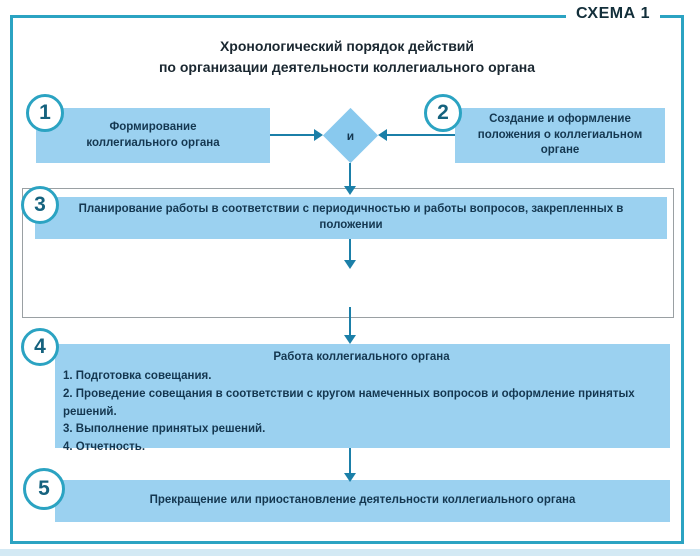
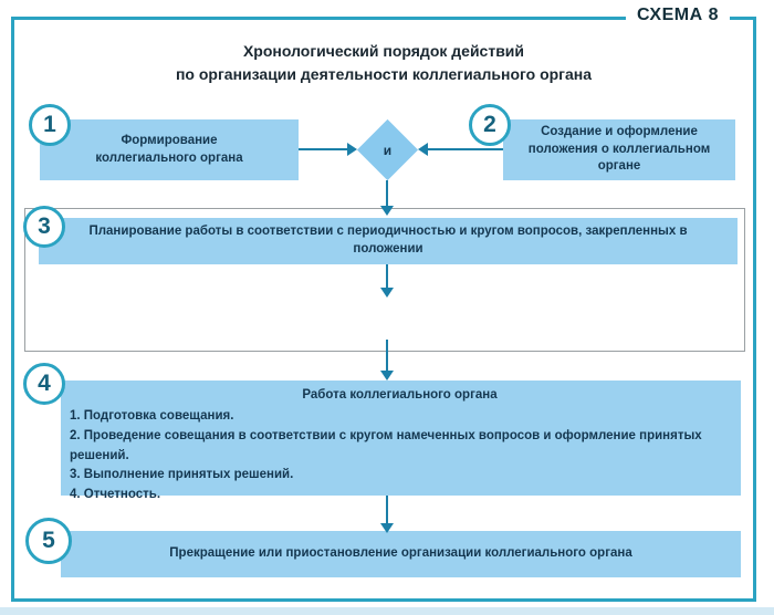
- СХЕМА 1
+ СХЕМА 8
  Хронологический порядок действий
  по организации деятельности коллегиального органа
  1
  Формирование коллегиального органа
  и
  2
  Создание и оформление положения о коллегиальном органе
  3
- Планирование работы в соответствии с периодичностью и работы вопросов, закрепленных в положении
+ Планирование работы в соответствии с периодичностью и кругом вопросов, закрепленных в положении
  4
  Работа коллегиального органа
  1. Подготовка совещания.
  2. Проведение совещания в соответствии с кругом намеченных вопросов и оформление принятых решений.
  3. Выполнение принятых решений.
  4. Отчетность.
  5
- Прекращение или приостановление деятельности коллегиального органа
+ Прекращение или приостановление организации коллегиального органа
